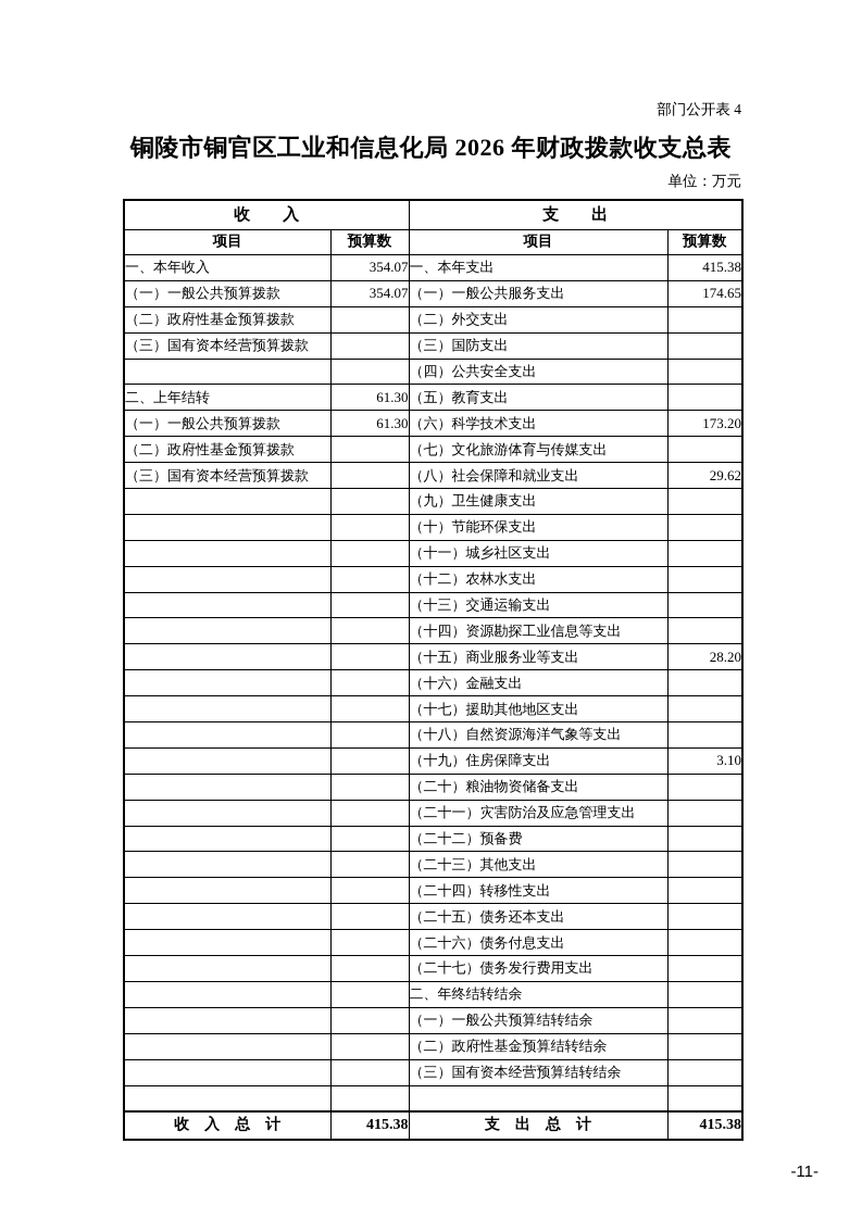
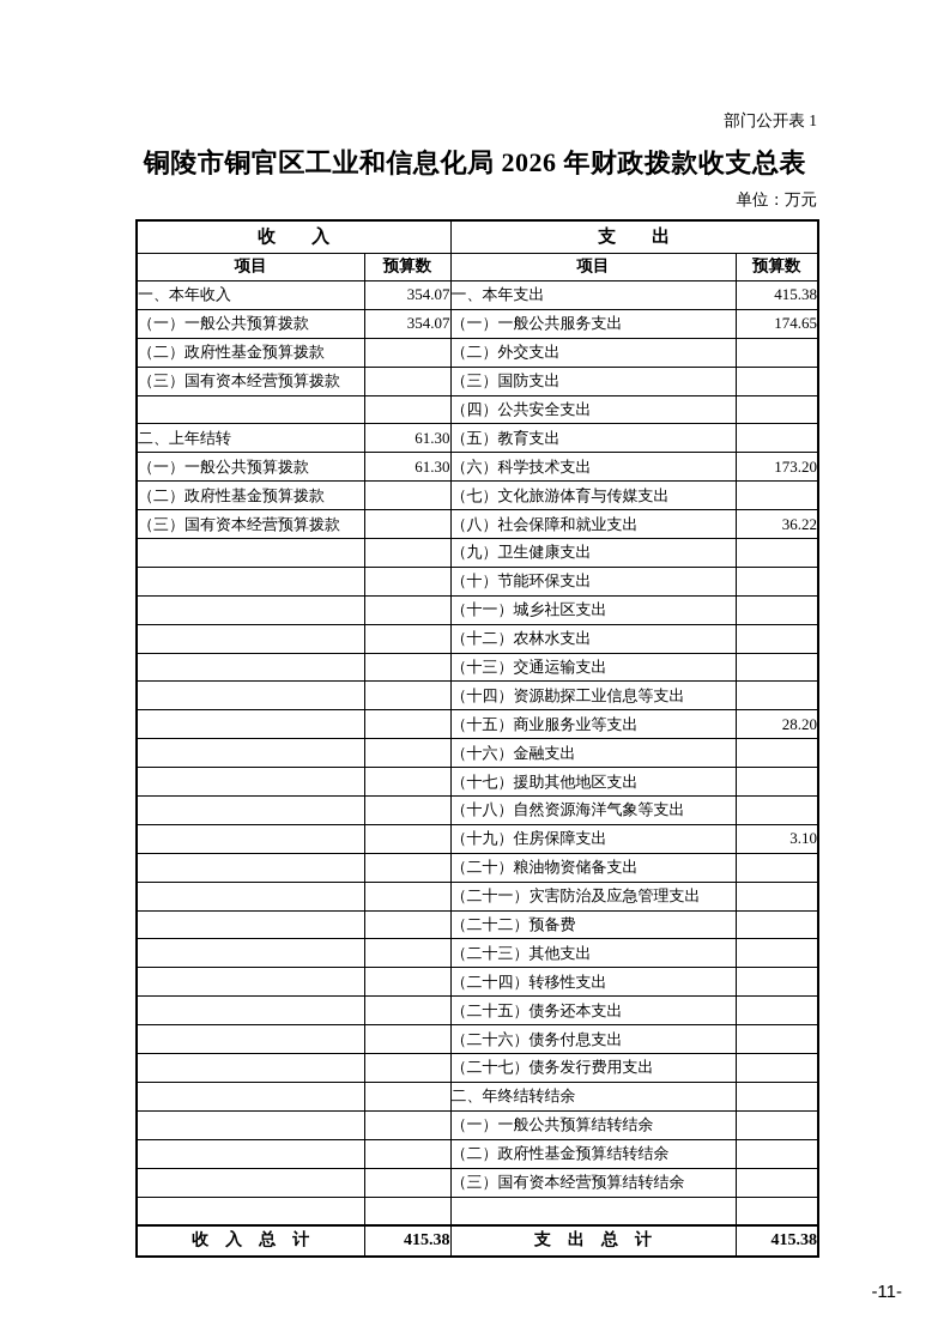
- 部门公开表 4
+ 部门公开表 1
  铜陵市铜官区工业和信息化局 2026 年财政拨款收支总表
  单位：万元
  收 入	支 出
  项目	预算数	项目	预算数
  一、本年收入	354.07	一、本年支出	415.38
  （一）一般公共预算拨款	354.07	（一）一般公共服务支出	174.65
  （二）政府性基金预算拨款		（二）外交支出
  （三）国有资本经营预算拨款		（三）国防支出
  		（四）公共安全支出
  二、上年结转	61.30	（五）教育支出
  （一）一般公共预算拨款	61.30	（六）科学技术支出	173.20
  （二）政府性基金预算拨款		（七）文化旅游体育与传媒支出
- （三）国有资本经营预算拨款		（八）社会保障和就业支出	29.62
+ （三）国有资本经营预算拨款		（八）社会保障和就业支出	36.22
  		（九）卫生健康支出
  		（十）节能环保支出
  		（十一）城乡社区支出
  		（十二）农林水支出
  		（十三）交通运输支出
  		（十四）资源勘探工业信息等支出
  		（十五）商业服务业等支出	28.20
  		（十六）金融支出
  		（十七）援助其他地区支出
  		（十八）自然资源海洋气象等支出
  		（十九）住房保障支出	3.10
  		（二十）粮油物资储备支出
  		（二十一）灾害防治及应急管理支出
  		（二十二）预备费
  		（二十三）其他支出
  		（二十四）转移性支出
  		（二十五）债务还本支出
  		（二十六）债务付息支出
  		（二十七）债务发行费用支出
  		二、年终结转结余
  		（一）一般公共预算结转结余
  		（二）政府性基金预算结转结余
  		（三）国有资本经营预算结转结余
  收 入 总 计	415.38	支 出 总 计	415.38
  -11-
